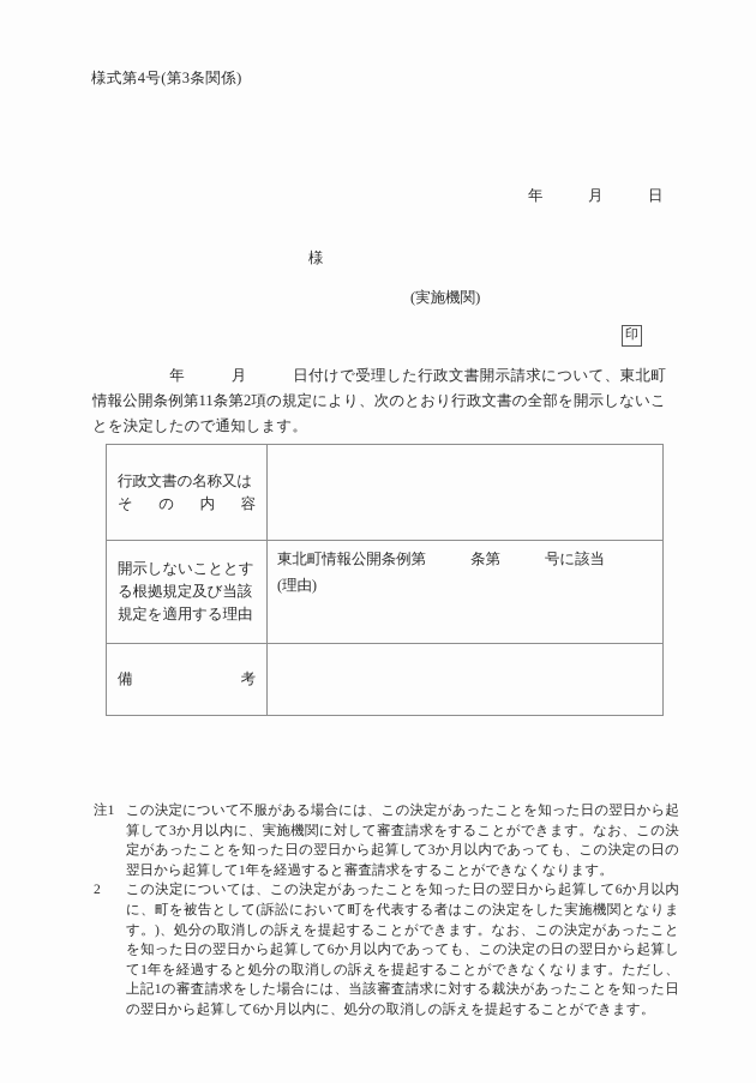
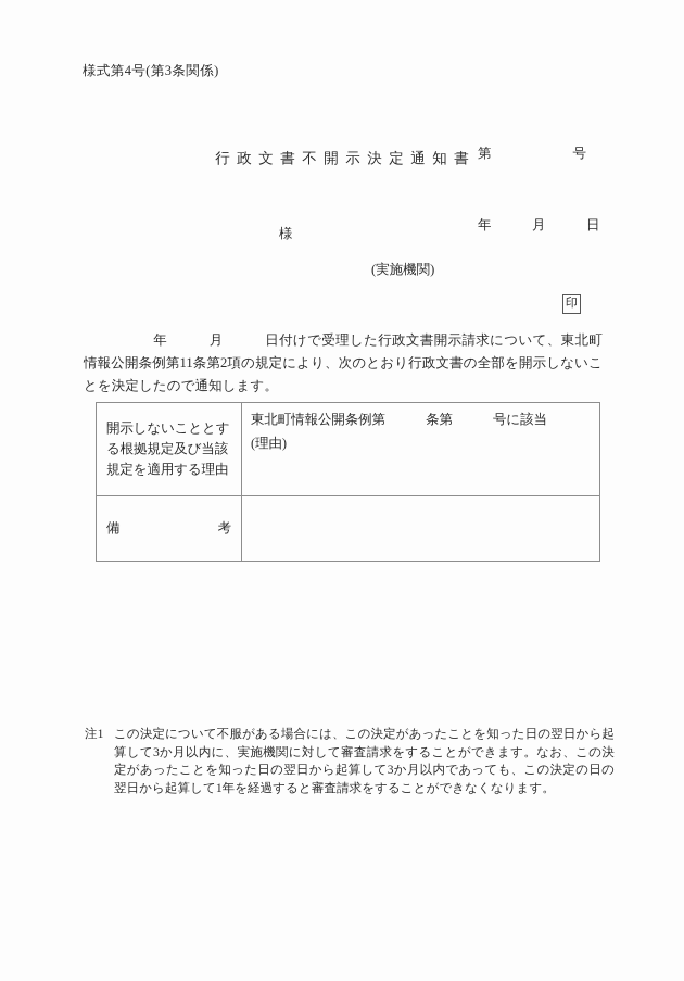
  様式第4号(第3条関係)
+ 第 号
  年 月 日
+ 行政文書不開示決定通知書
  様
  (実施機関)
  印
  年 月 日付けで受理した行政文書開示請求について、東北町情報公開条例第11条第2項の規定により、次のとおり行政文書の全部を開示しないことを決定したので通知します。
- 行政文書の名称又は その内容
  開示しないこととす る根拠規定及び当該 規定を適用する理由	東北町情報公開条例第 条第 号に該当 (理由)
  備考
  注1
  この決定について不服がある場合には、この決定があったことを知った日の翌日から起算して3か月以内に、実施機関に対して審査請求をすることができます。なお、この決定があったことを知った日の翌日から起算して3か月以内であっても、この決定の日の翌日から起算して1年を経過すると審査請求をすることができなくなります。
- 2
- この決定については、この決定があったことを知った日の翌日から起算して6か月以内に、町を被告として(訴訟において町を代表する者はこの決定をした実施機関となります。)、処分の取消しの訴えを提起することができます。なお、この決定があったことを知った日の翌日から起算して6か月以内であっても、この決定の日の翌日から起算して1年を経過すると処分の取消しの訴えを提起することができなくなります。ただし、上記1の審査請求をした場合には、当該審査請求に対する裁決があったことを知った日の翌日から起算して6か月以内に、処分の取消しの訴えを提起することができます。
